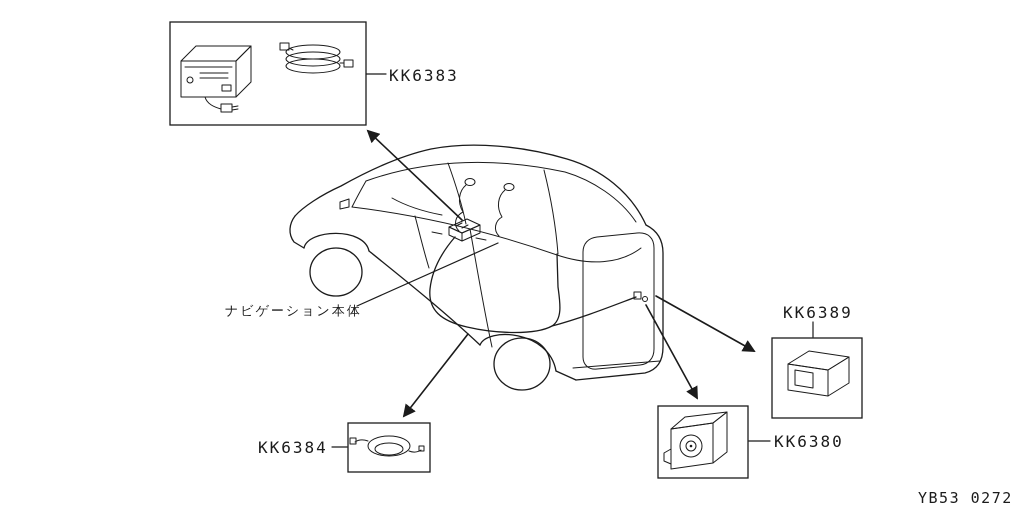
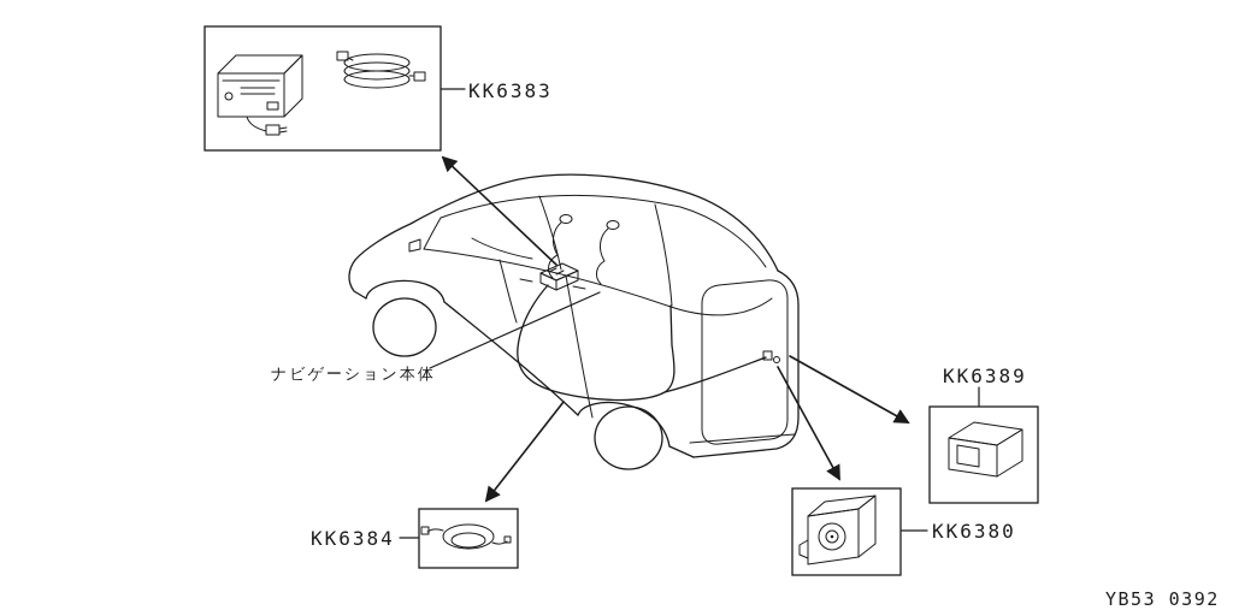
  KK6383
  KK6384
  KK6380
  KK6389
  ナビゲーション本体
- YB53 0272
+ YB53 0392
